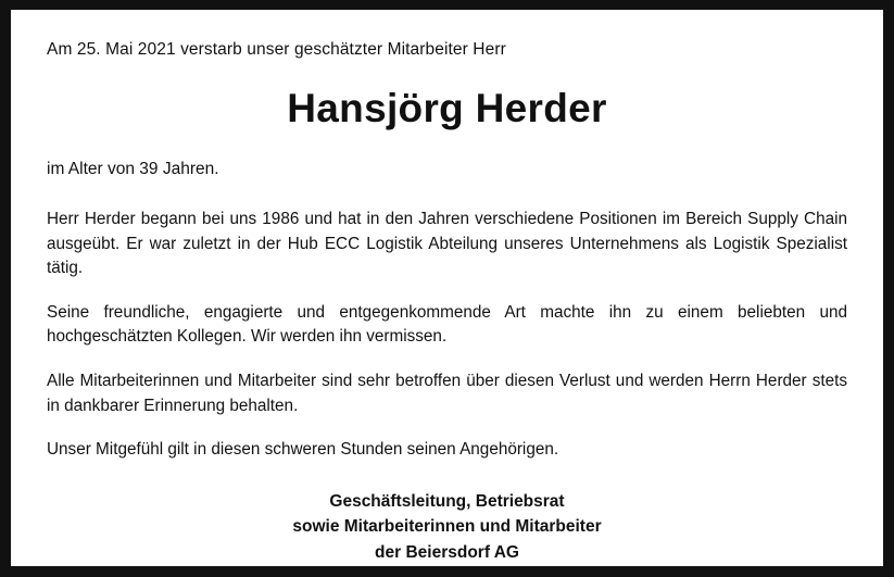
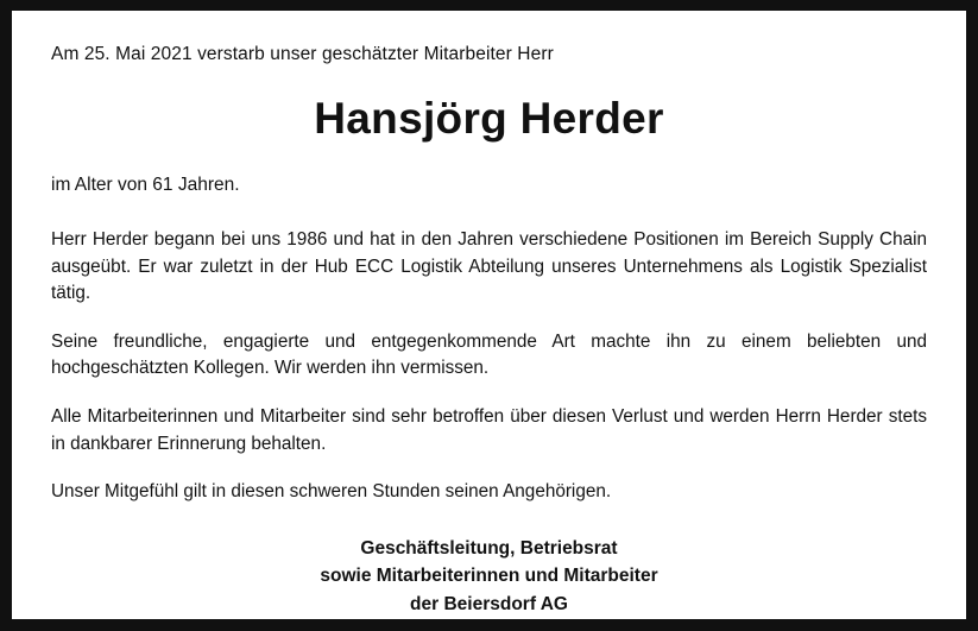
  Am 25. Mai 2021 verstarb unser geschätzter Mitarbeiter Herr
  Hansjörg Herder
- im Alter von 39 Jahren.
+ im Alter von 61 Jahren.
  Herr Herder begann bei uns 1986 und hat in den Jahren verschiedene Positionen im Bereich Supply Chain ausgeübt. Er war zuletzt in der Hub ECC Logistik Abteilung unseres Unternehmens als Logistik Spezialist tätig.
  Seine freundliche, engagierte und entgegenkommende Art machte ihn zu einem beliebten und hochgeschätzten Kollegen. Wir werden ihn vermissen.
  Alle Mitarbeiterinnen und Mitarbeiter sind sehr betroffen über diesen Verlust und werden Herrn Herder stets in dankbarer Erinnerung behalten.
  Unser Mitgefühl gilt in diesen schweren Stunden seinen Angehörigen.
  Geschäftsleitung, Betriebsrat
  sowie Mitarbeiterinnen und Mitarbeiter
  der Beiersdorf AG
